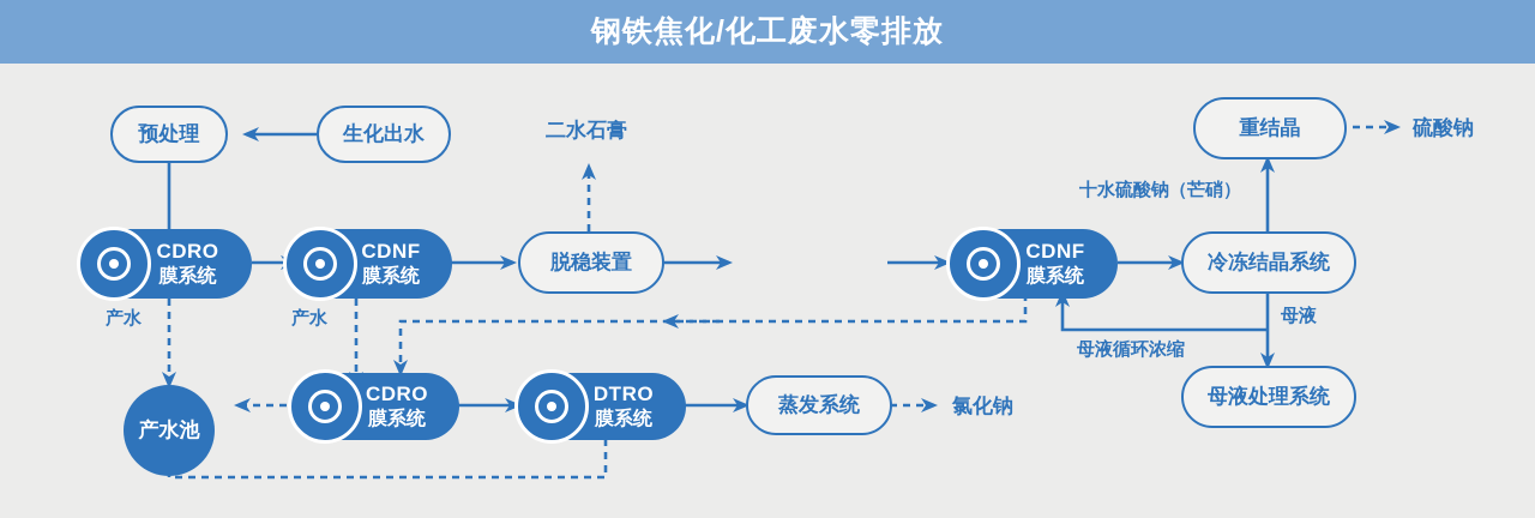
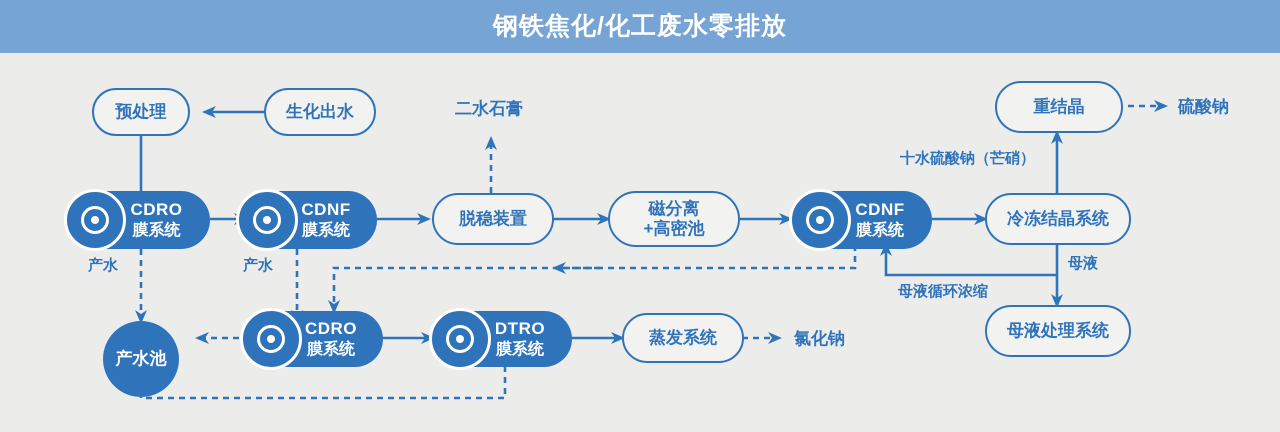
  钢铁焦化/化工废水零排放
  预处理
  生化出水
  CDRO
  膜系统
  CDNF
  膜系统
  脱稳装置
+ 磁分离
+ +高密池
  CDNF
  膜系统
  冷冻结晶系统
  重结晶
  母液处理系统
  产水池
  CDRO
  膜系统
  DTRO
  膜系统
  蒸发系统
  二水石膏
  硫酸钠
  氯化钠
  产水
  产水
  十水硫酸钠（芒硝）
  母液
  母液循环浓缩
